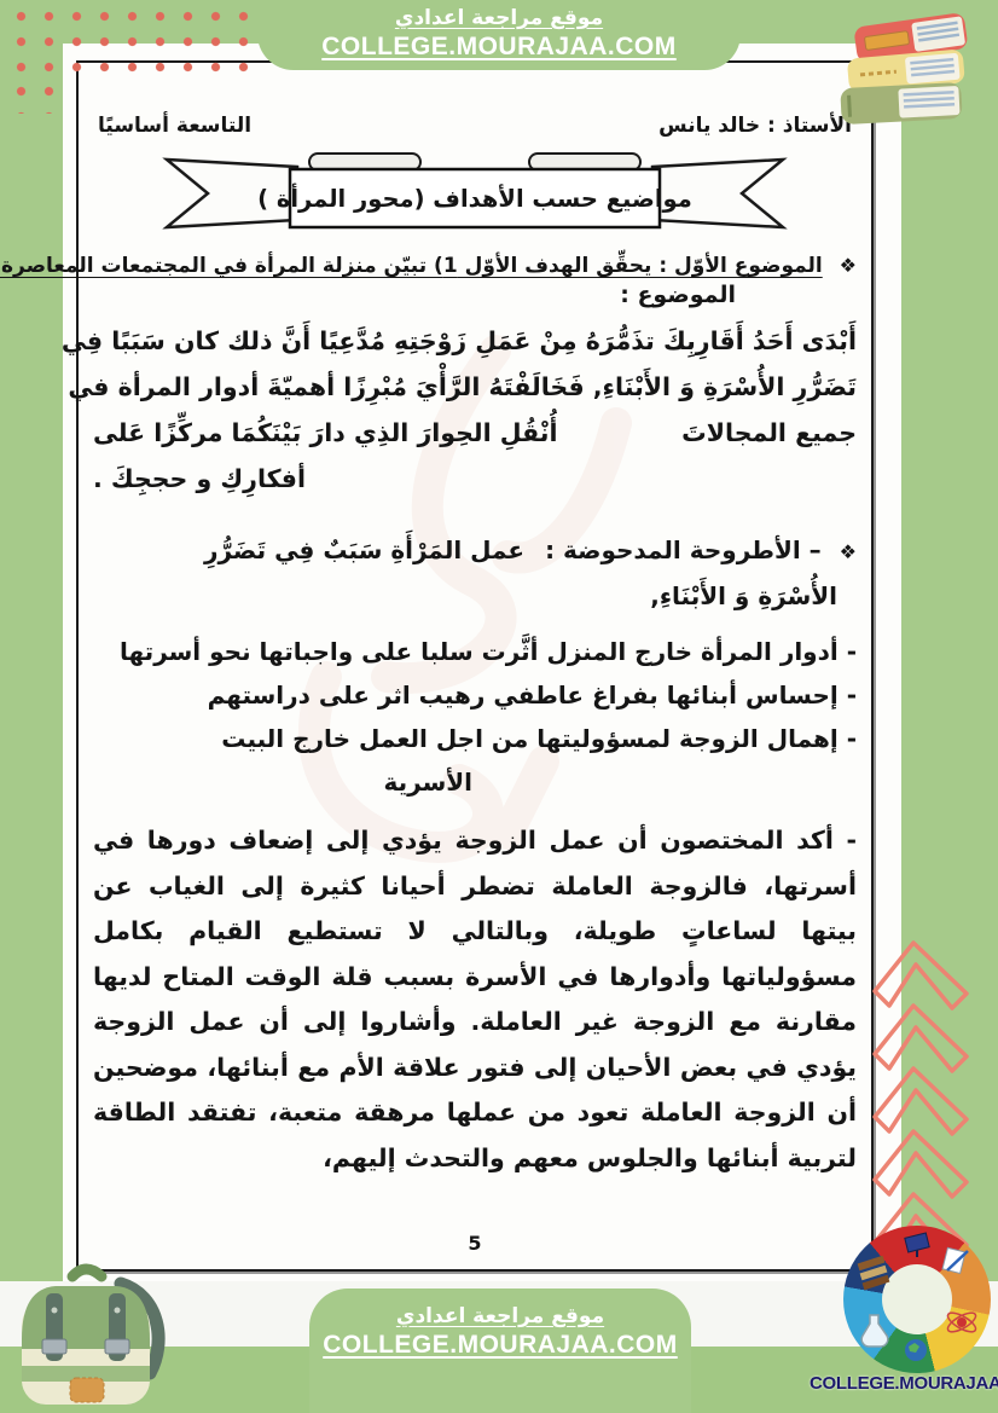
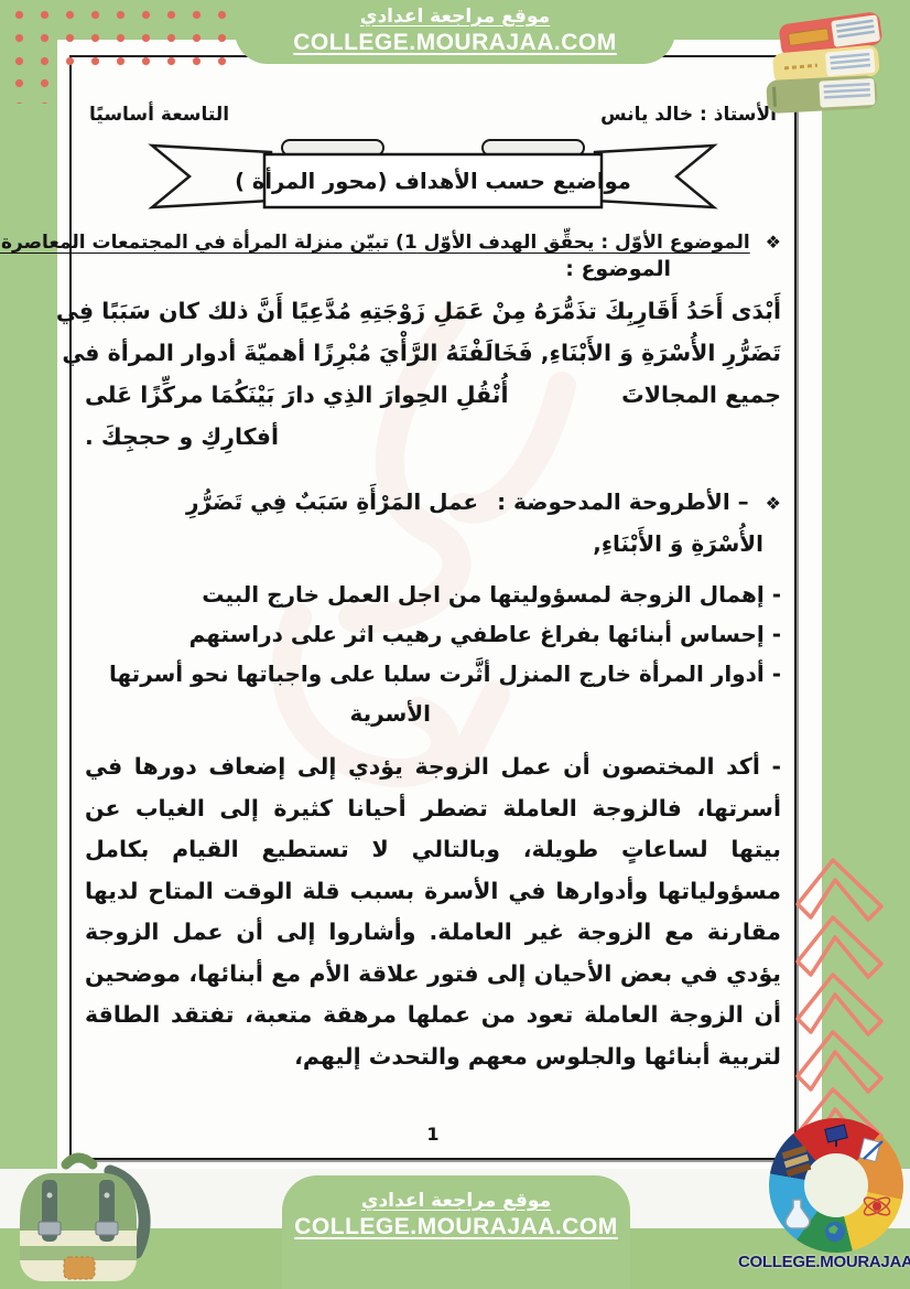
  موقع مراجعة اعدادي
  COLLEGE.MOURAJAA.COM
  الأستاذ : خالد يانس
  التاسعة أساسيًا
  مواضيع حسب الأهداف (محور المرأة )
  ❖ الموضوع الأوّل : يحقِّق الهدف الأوّل 1) تبيّن منزلة المرأة في المجتمعات المعاصرة
  الموضوع :
  أَبْدَى أَحَدُ أَقَارِبِكَ تذَمُّرَهُ مِنْ عَمَلِ زَوْجَتِهِ مُدَّعِيًا أَنَّ ذلك كان سَبَبًا فِي
  تَضَرُّرِ الأُسْرَةِ وَ الأَبْنَاءِ, فَخَالَفْتَهُ الرَّأْيَ مُبْرِزًا أهميّةَ أدوار المرأة في
  جميع المجالاتَ
  أُنْقُلِ الحِوارَ الذِي دارَ بَيْنَكُمَا مركِّزًا عَلى
  أفكارِكِ و حججِكَ .
  ❖ – الأطروحة المدحوضة : عمل المَرْأَةِ سَبَبٌ فِي تَضَرُّرِ
  الأُسْرَةِ وَ الأَبْنَاءِ,
- - أدوار المرأة خارج المنزل أثَّرت سلبا على واجباتها نحو أسرتها
+ - إهمال الزوجة لمسؤوليتها من اجل العمل خارج البيت
  - إحساس أبنائها بفراغ عاطفي رهيب اثر على دراستهم
- - إهمال الزوجة لمسؤوليتها من اجل العمل خارج البيت
+ - أدوار المرأة خارج المنزل أثَّرت سلبا على واجباتها نحو أسرتها
  الأسرية
  - أكد المختصون أن عمل الزوجة يؤدي إلى إضعاف دورها في أسرتها، فالزوجة العاملة تضطر أحيانا كثيرة إلى الغياب عن بيتها لساعاتٍ طويلة، وبالتالي لا تستطيع القيام بكامل مسؤولياتها وأدوارها في الأسرة بسبب قلة الوقت المتاح لديها مقارنة مع الزوجة غير العاملة. وأشاروا إلى أن عمل الزوجة يؤدي في بعض الأحيان إلى فتور علاقة الأم مع أبنائها، موضحين أن الزوجة العاملة تعود من عملها مرهقة متعبة، تفتقد الطاقة لتربية أبنائها والجلوس معهم والتحدث إليهم،
- 5
+ 1
  COLLEGE.MOURAJAA
  موقع مراجعة اعدادي
  COLLEGE.MOURAJAA.COM
